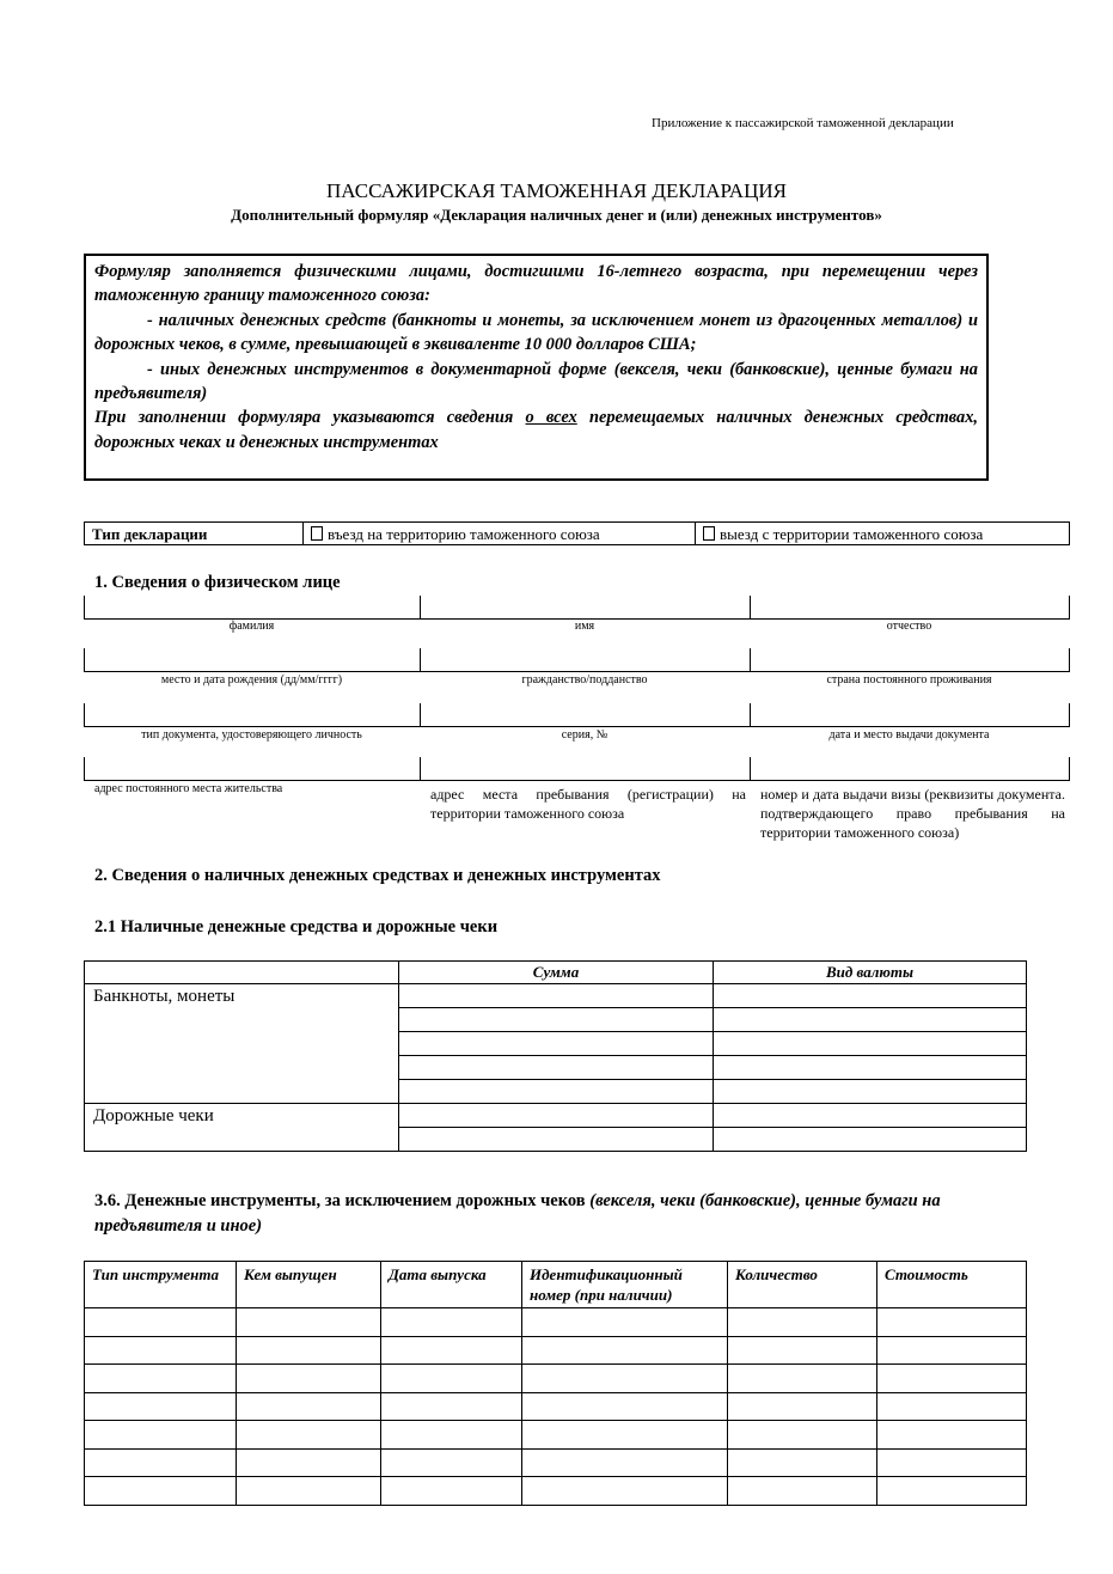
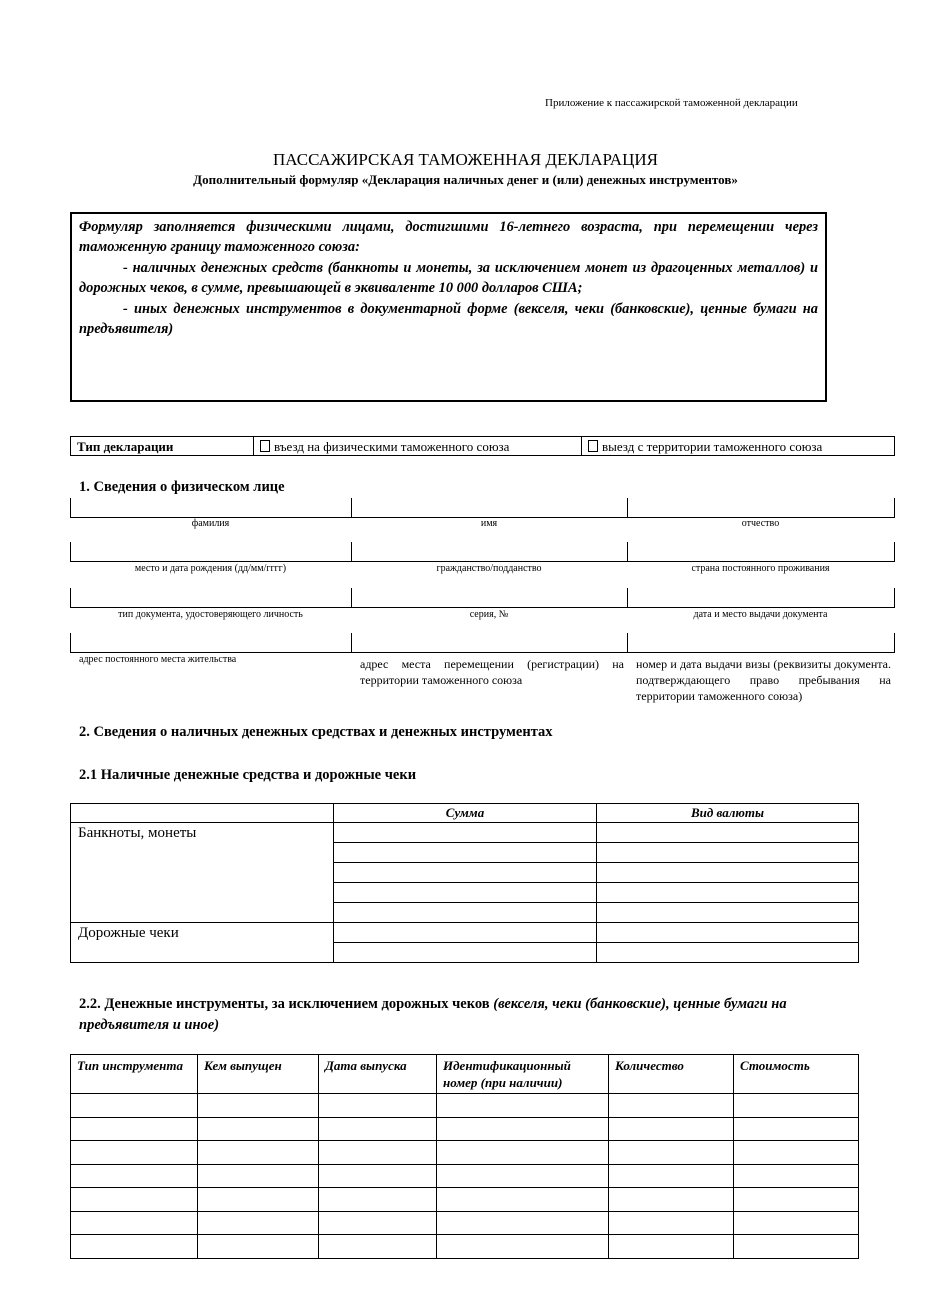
  Приложение к пассажирской таможенной декларации
  ПАССАЖИРСКАЯ ТАМОЖЕННАЯ ДЕКЛАРАЦИЯ
  Дополнительный формуляр «Декларация наличных денег и (или) денежных инструментов»
  Формуляр заполняется физическими лицами, достигшими 16-летнего возраста, при перемещении через таможенную границу таможенного союза:
  - наличных денежных средств (банкноты и монеты, за исключением монет из драгоценных металлов) и дорожных чеков, в сумме, превышающей в эквиваленте 10 000 долларов США;
  - иных денежных инструментов в документарной форме (векселя, чеки (банковские), ценные бумаги на предъявителя)
- При заполнении формуляра указываются сведения о всех перемещаемых наличных денежных средствах, дорожных чеках и денежных инструментах
- Тип декларации	въезд на территорию таможенного союза	выезд с территории таможенного союза
+ Тип декларации	въезд на физическими таможенного союза	выезд с территории таможенного союза
  1. Сведения о физическом лице
  фамилия
  имя
  отчество
  место и дата рождения (дд/мм/гггг)
  гражданство/подданство
  страна постоянного проживания
  тип документа, удостоверяющего личность
  серия, №
  дата и место выдачи документа
  адрес постоянного места жительства
- адрес места пребывания (регистрации) на территории таможенного союза
+ адрес места перемещении (регистрации) на территории таможенного союза
  номер и дата выдачи визы (реквизиты документа. подтверждающего право пребывания на территории таможенного союза)
  2. Сведения о наличных денежных средствах и денежных инструментах
  2.1 Наличные денежные средства и дорожные чеки
  	Сумма	Вид валюты
  Банкноты, монеты
  Дорожные чеки
- 3.6. Денежные инструменты, за исключением дорожных чеков (векселя, чеки (банковские), ценные бумаги на предъявителя и иное)
+ 2.2. Денежные инструменты, за исключением дорожных чеков (векселя, чеки (банковские), ценные бумаги на предъявителя и иное)
  Тип инструмента	Кем выпущен	Дата выпуска	Идентификационный номер (при наличии)	Количество	Стоимость
